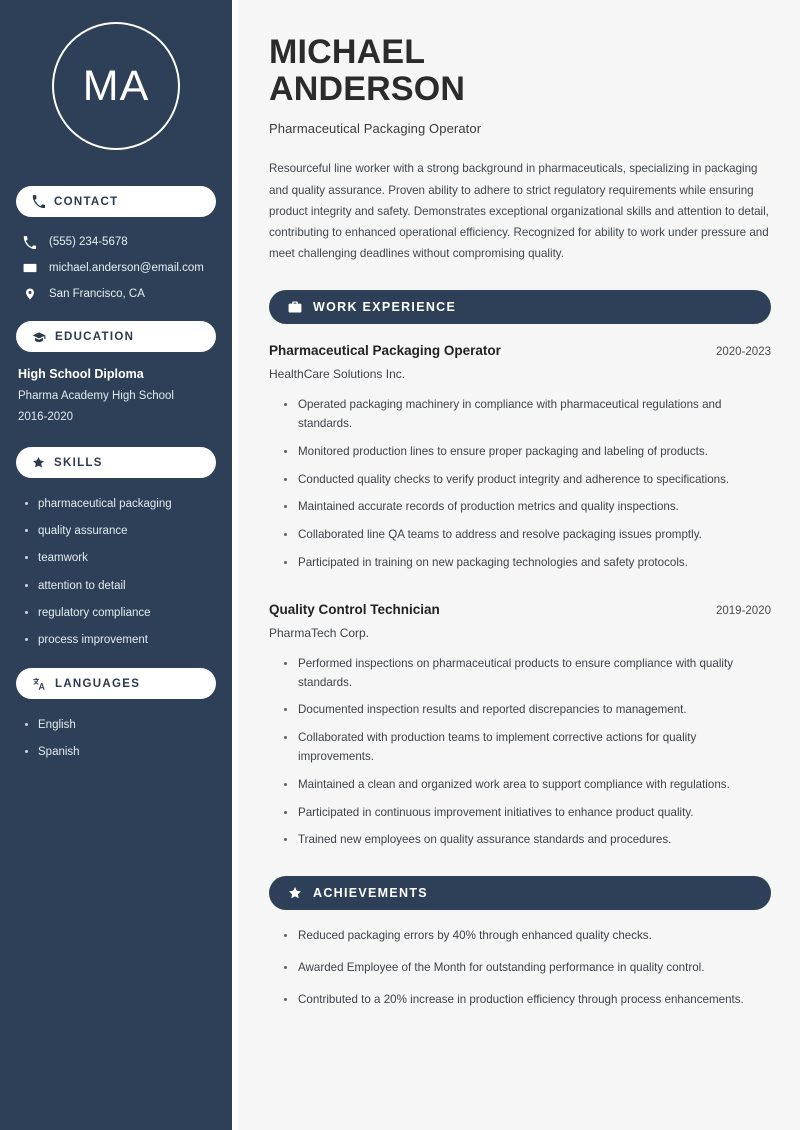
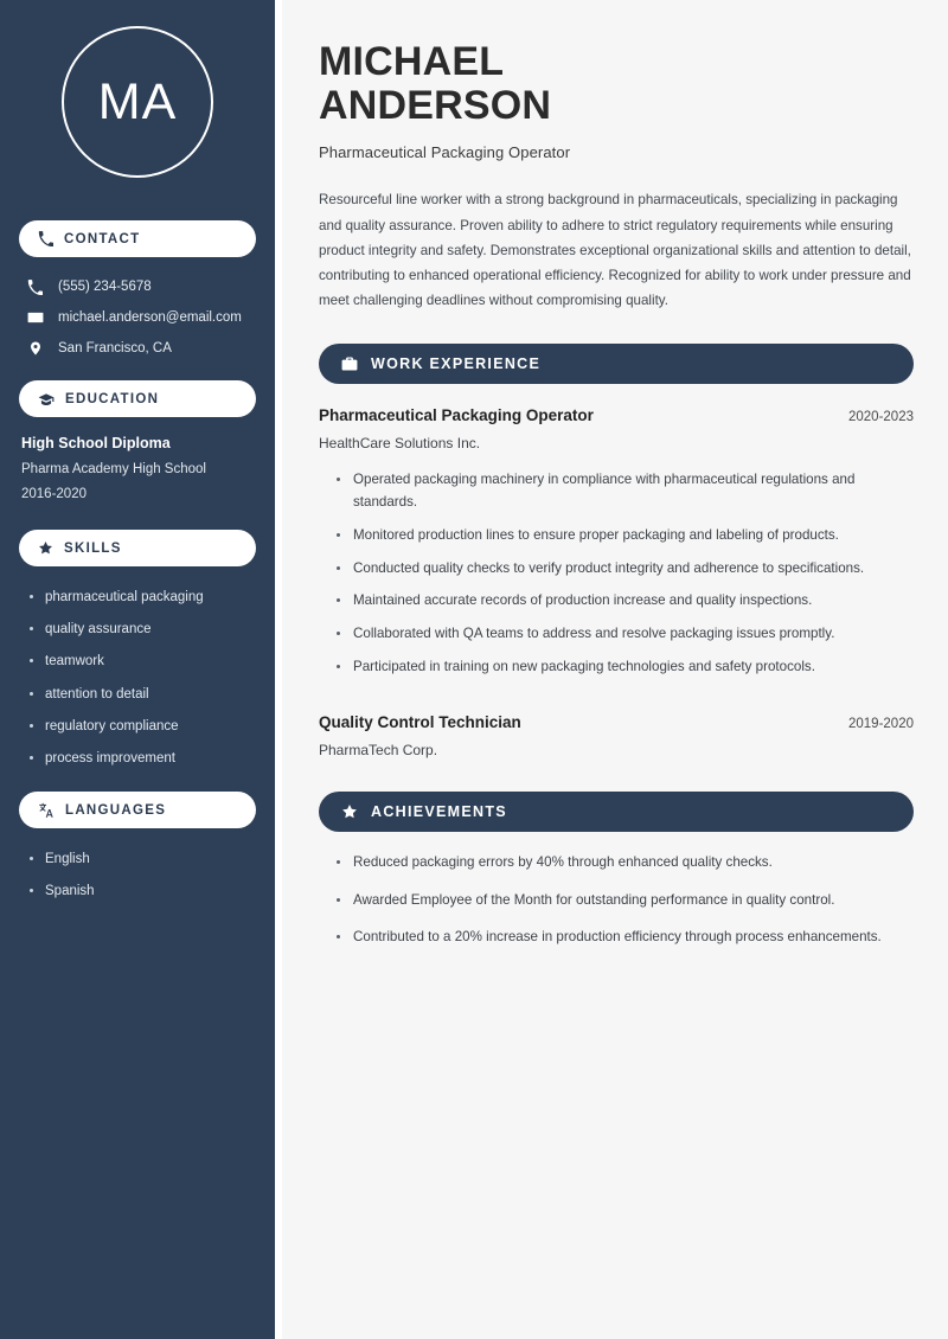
  MA
  CONTACT
  (555) 234-5678
  michael.anderson@email.com
  San Francisco, CA
  EDUCATION
  High School Diploma
  Pharma Academy High School
  2016-2020
  SKILLS
  pharmaceutical packaging
  quality assurance
  teamwork
  attention to detail
  regulatory compliance
  process improvement
  LANGUAGES
  English
  Spanish
  MICHAEL
  ANDERSON
  Pharmaceutical Packaging Operator
  Resourceful line worker with a strong background in pharmaceuticals, specializing in packaging and quality assurance. Proven ability to adhere to strict regulatory requirements while ensuring product integrity and safety. Demonstrates exceptional organizational skills and attention to detail, contributing to enhanced operational efficiency. Recognized for ability to work under pressure and meet challenging deadlines without compromising quality.
  WORK EXPERIENCE
  Pharmaceutical Packaging Operator
  2020-2023
  HealthCare Solutions Inc.
  Operated packaging machinery in compliance with pharmaceutical regulations and standards.
  Monitored production lines to ensure proper packaging and labeling of products.
  Conducted quality checks to verify product integrity and adherence to specifications.
- Maintained accurate records of production metrics and quality inspections.
+ Maintained accurate records of production increase and quality inspections.
- Collaborated line QA teams to address and resolve packaging issues promptly.
+ Collaborated with QA teams to address and resolve packaging issues promptly.
  Participated in training on new packaging technologies and safety protocols.
  Quality Control Technician
  2019-2020
  PharmaTech Corp.
- Performed inspections on pharmaceutical products to ensure compliance with quality standards.
- Documented inspection results and reported discrepancies to management.
- Collaborated with production teams to implement corrective actions for quality improvements.
- Maintained a clean and organized work area to support compliance with regulations.
- Participated in continuous improvement initiatives to enhance product quality.
- Trained new employees on quality assurance standards and procedures.
  ACHIEVEMENTS
  Reduced packaging errors by 40% through enhanced quality checks.
  Awarded Employee of the Month for outstanding performance in quality control.
  Contributed to a 20% increase in production efficiency through process enhancements.
